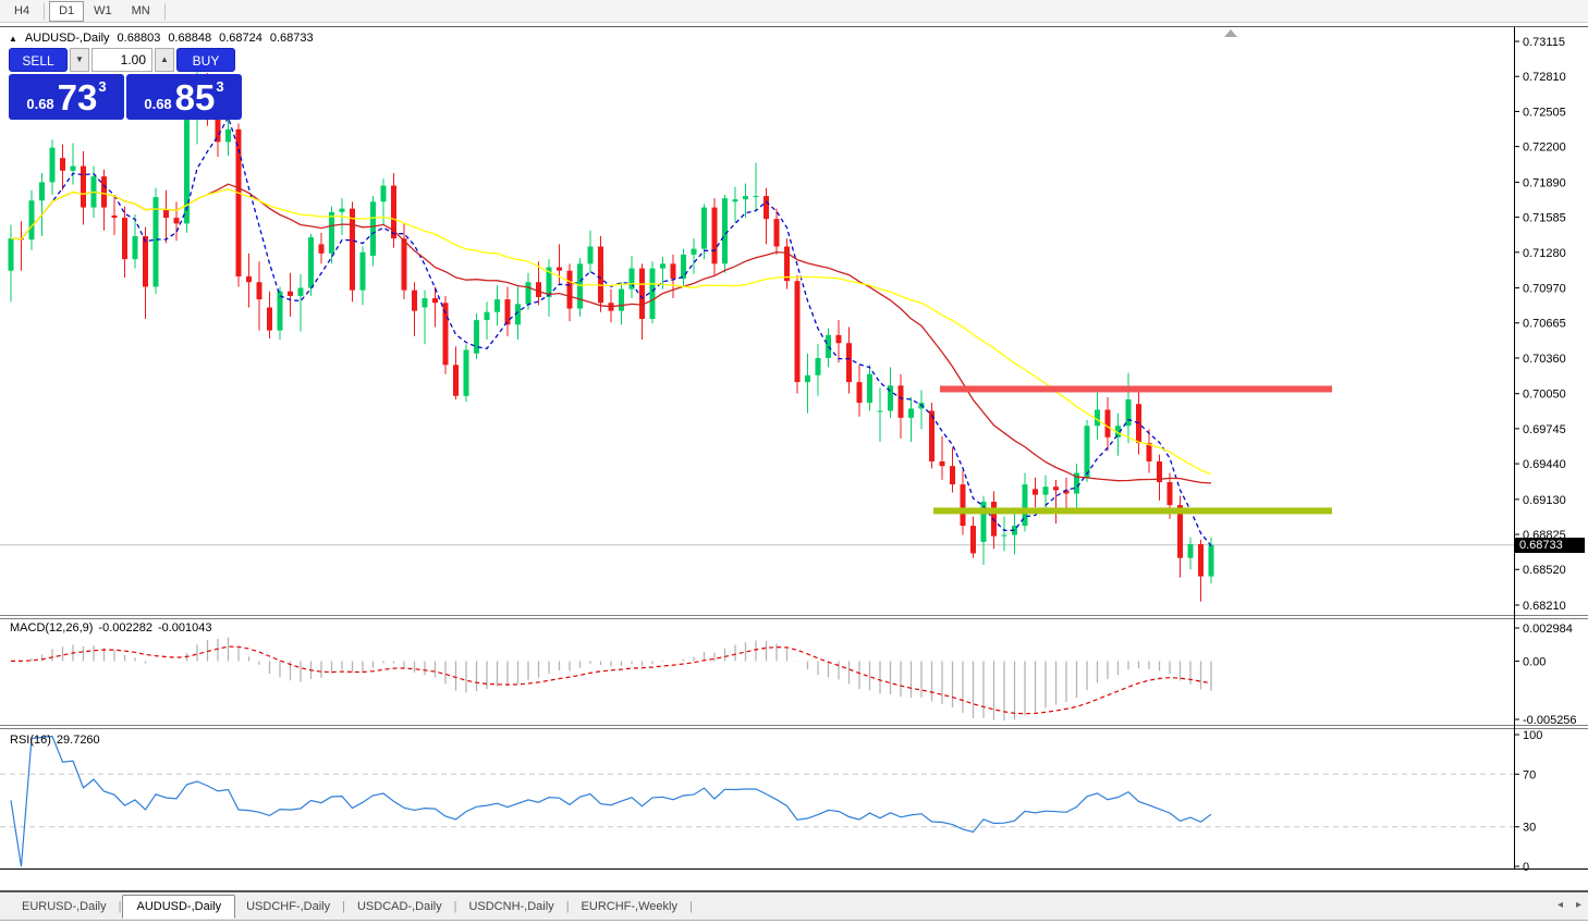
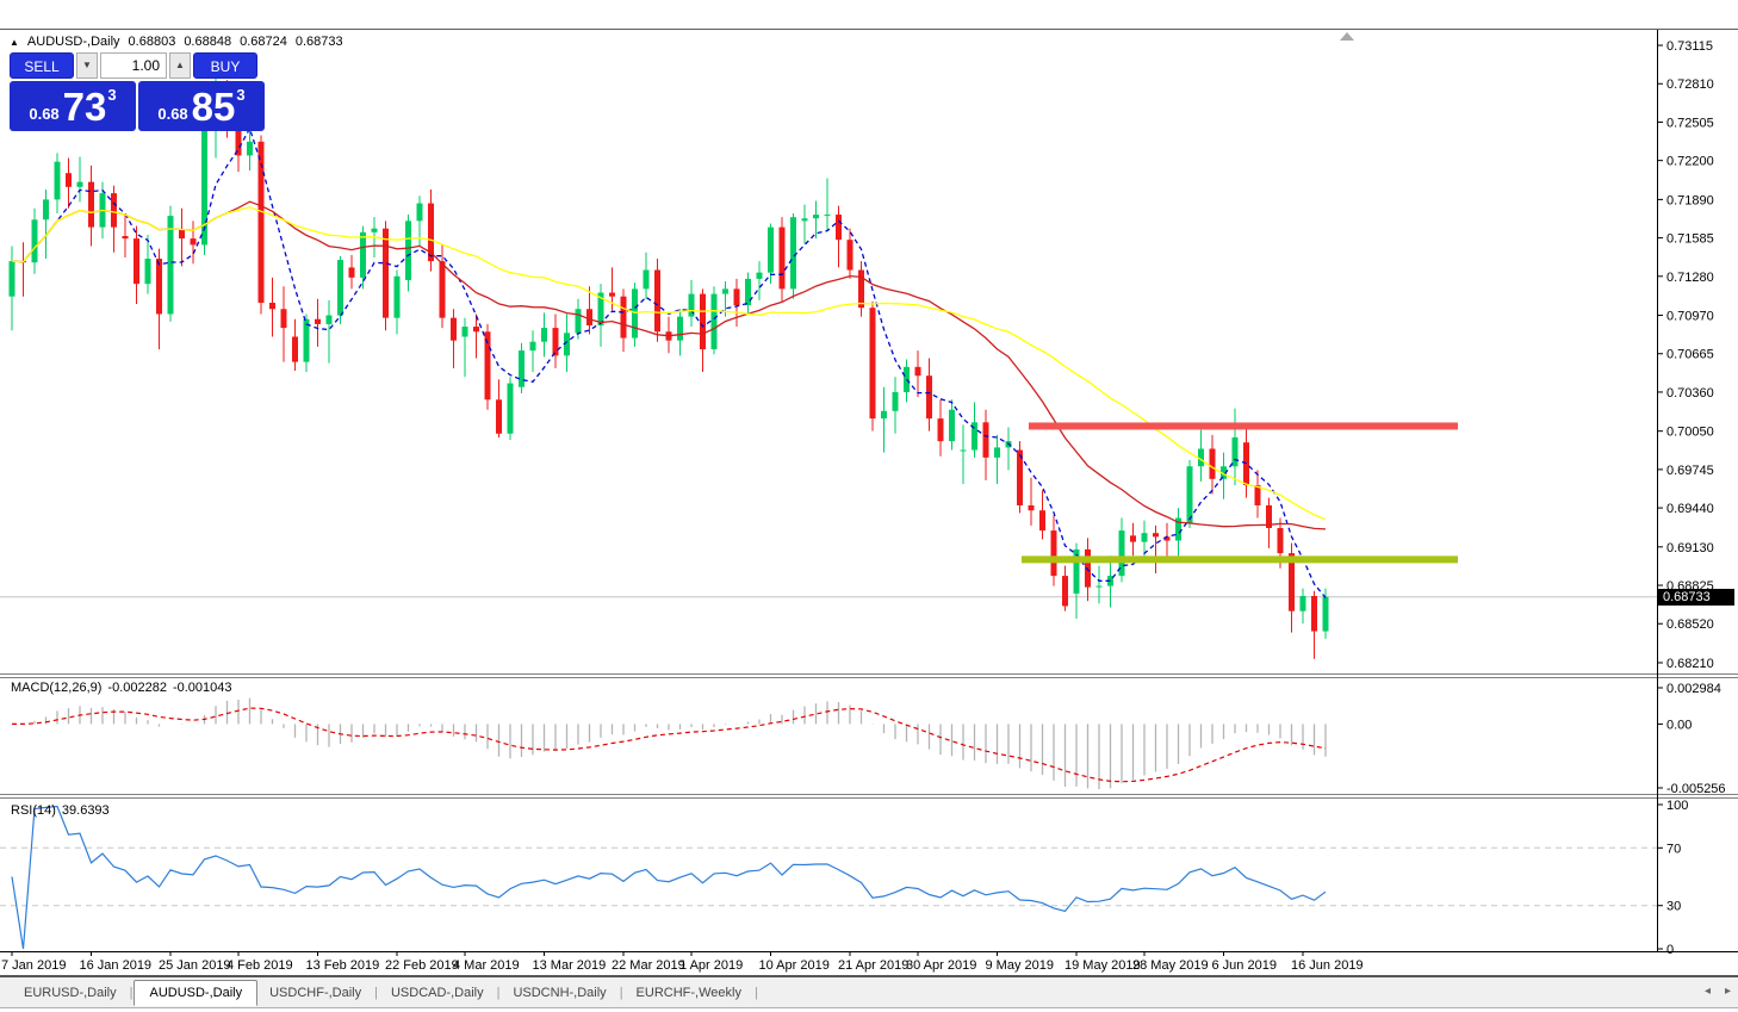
- H4
- D1
- W1
- MN
  0.73115
  0.72810
  0.72505
  0.72200
  0.71890
  0.71585
  0.71280
  0.70970
  0.70665
  0.70360
  0.70050
  0.69745
  0.69440
  0.69130
  0.68825
  0.68520
  0.68210
  0.002984
  0.00
  -0.005256
  100
  70
  30
  0
+ 7 Jan 2019
+ 16 Jan 2019
+ 25 Jan 2019
+ 4 Feb 2019
+ 13 Feb 2019
+ 22 Feb 2019
+ 4 Mar 2019
+ 13 Mar 2019
+ 22 Mar 2019
+ 1 Apr 2019
+ 10 Apr 2019
+ 21 Apr 2019
+ 30 Apr 2019
+ 9 May 2019
+ 19 May 2019
+ 28 May 2019
+ 6 Jun 2019
+ 16 Jun 2019
  ▲
  AUDUSD-,Daily
  0.68803
  0.68848
  0.68724
  0.68733
  SELL
  ▼
  1.00
  ▲
  BUY
  0.68
  73
  3
  0.68
  85
  3
  MACD(12,26,9)
  -0.002282
  -0.001043
- RSI(16)
+ RSI(14)
- 29.7260
+ 39.6393
  0.68733
  EURUSD-,Daily
  |
  AUDUSD-,Daily
  USDCHF-,Daily
  |
  USDCAD-,Daily
  |
  USDCNH-,Daily
  |
  EURCHF-,Weekly
  |
  ◂
  ▸
